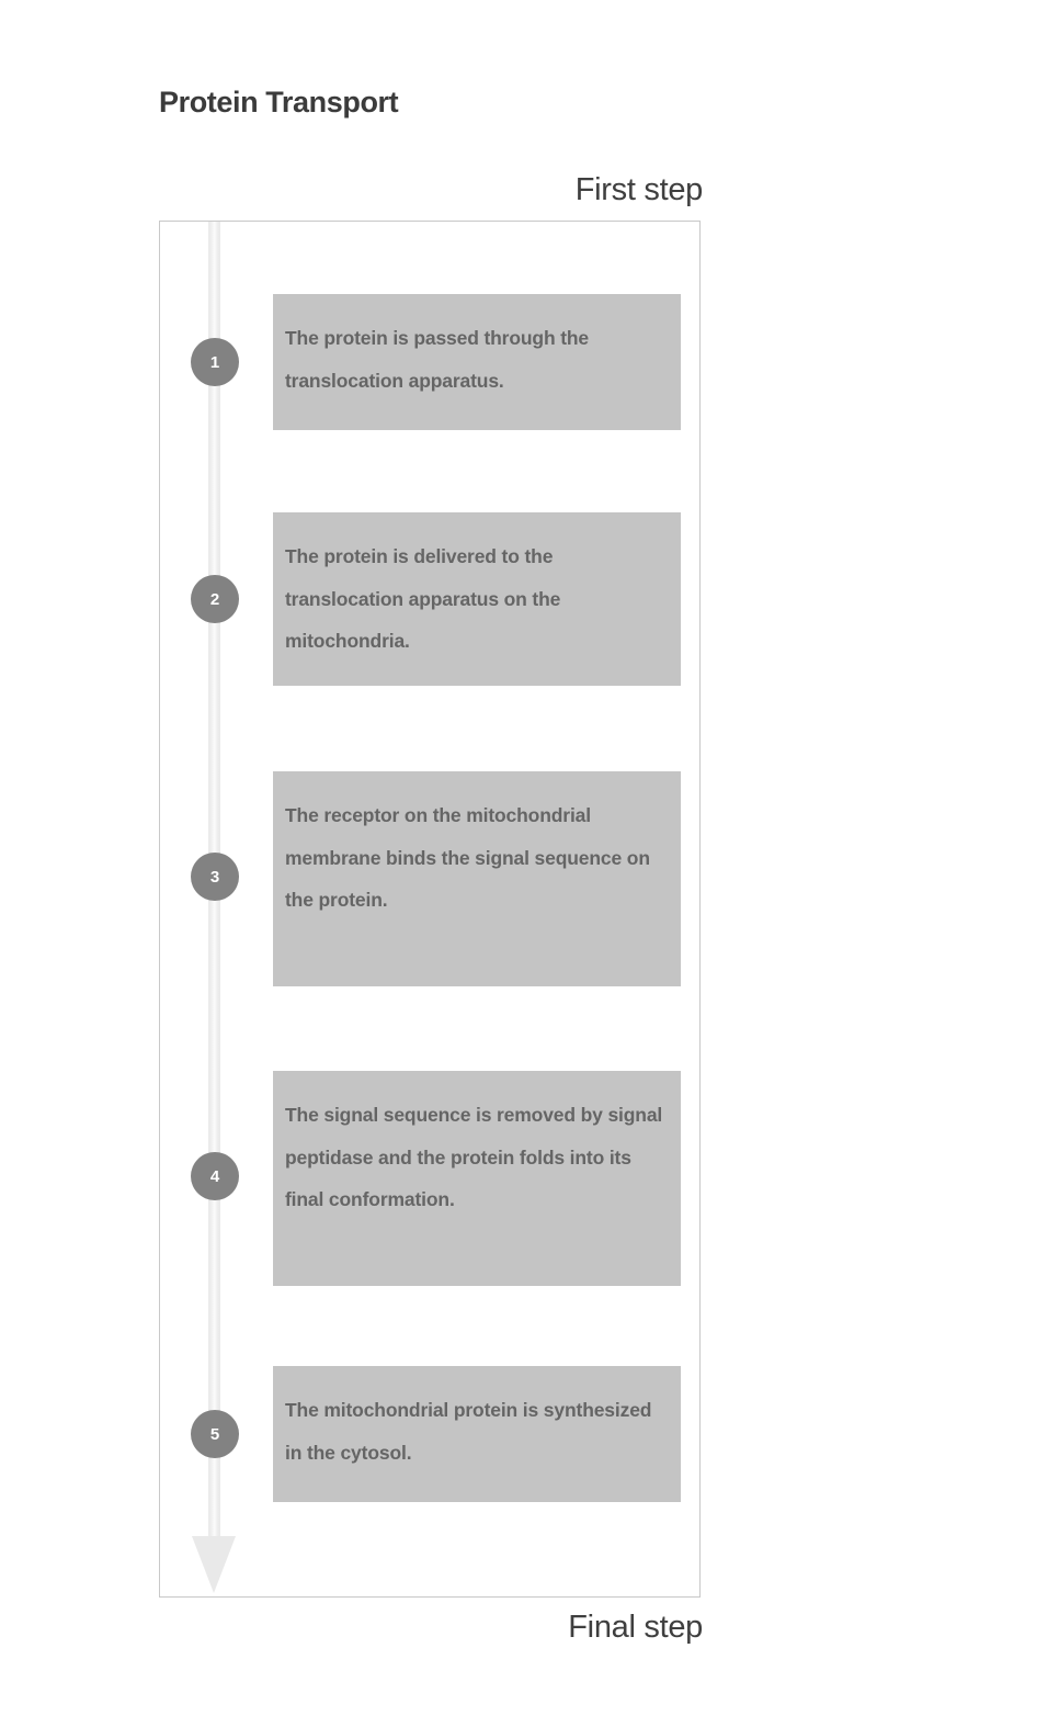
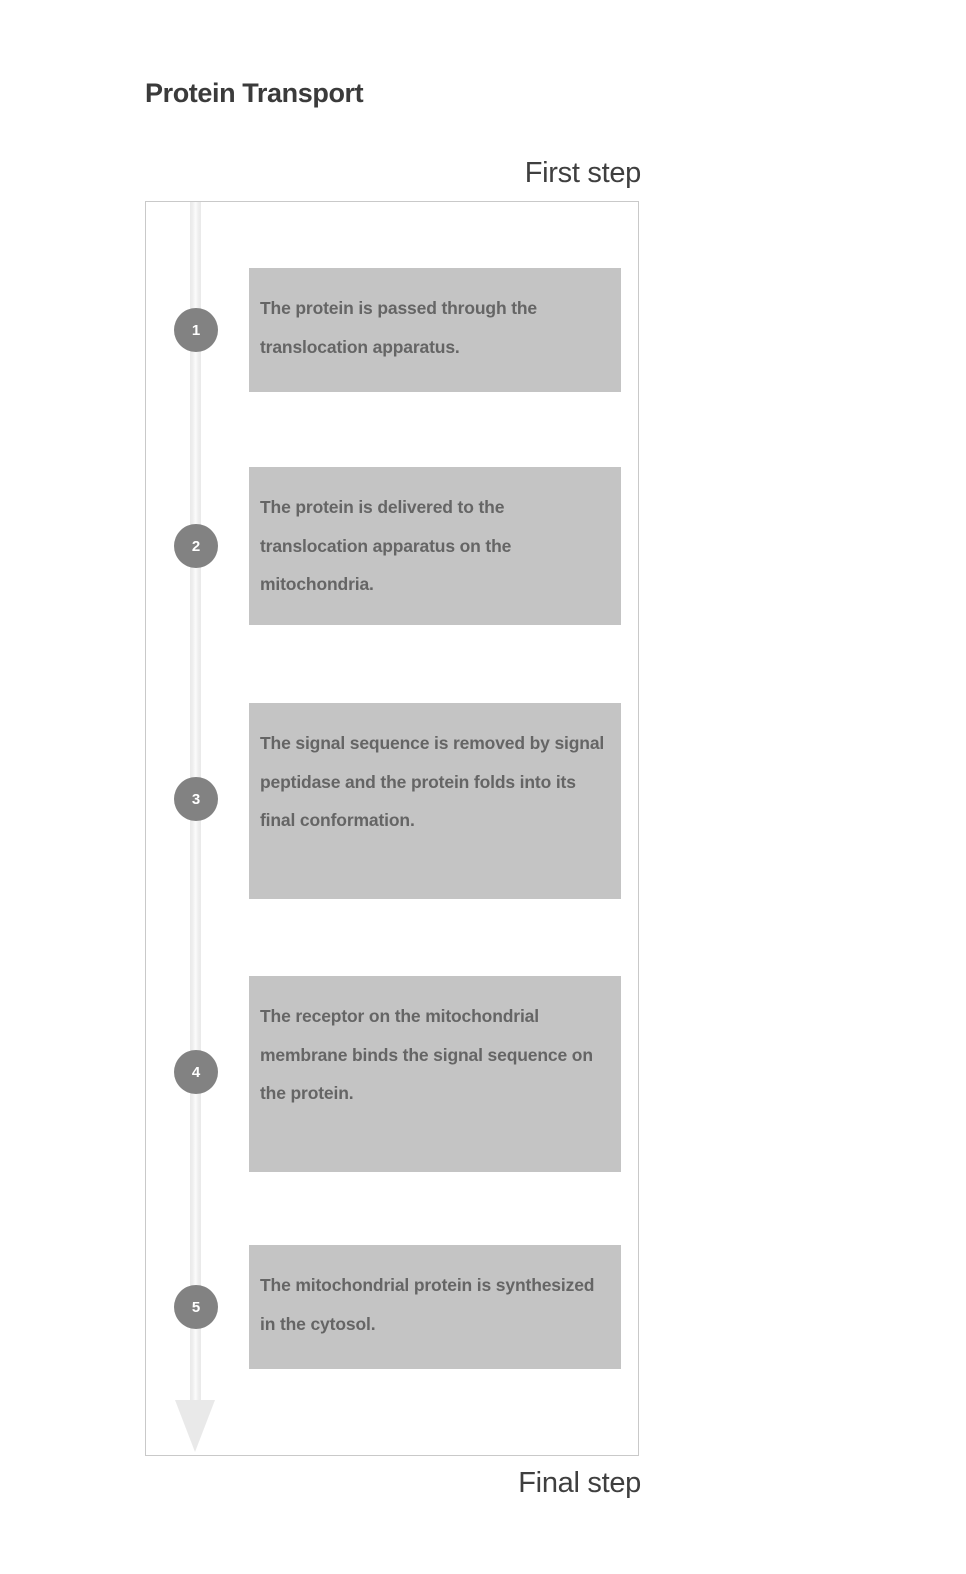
  Protein Transport
  First step
  1
  The protein is passed through the translocation apparatus.
  2
  The protein is delivered to the translocation apparatus on the mitochondria.
  3
- The receptor on the mitochondrial membrane binds the signal sequence on the protein.
+ The signal sequence is removed by signal peptidase and the protein folds into its final conformation.
  4
- The signal sequence is removed by signal peptidase and the protein folds into its final conformation.
+ The receptor on the mitochondrial membrane binds the signal sequence on the protein.
  5
  The mitochondrial protein is synthesized in the cytosol.
  Final step
